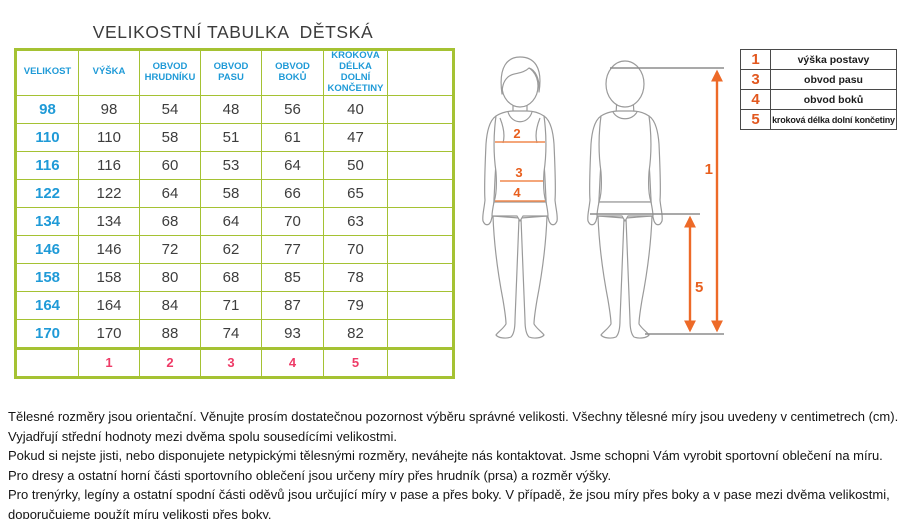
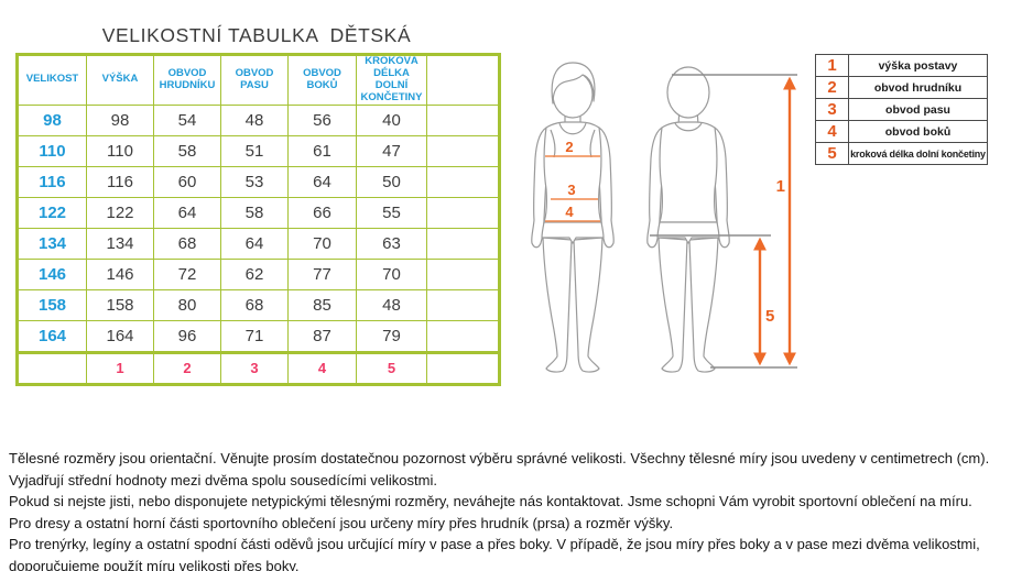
  VELIKOSTNÍ TABULKA DĚTSKÁ
  VELIKOST	VÝŠKA	OBVOD HRUDNÍKU	OBVOD PASU	OBVOD BOKŮ	KROKOVÁ DÉLKA DOLNÍ KONČETINY
  98	98	54	48	56	40
  110	110	58	51	61	47
  116	116	60	53	64	50
- 122	122	64	58	66	65
+ 122	122	64	58	66	55
  134	134	68	64	70	63
  146	146	72	62	77	70
- 158	158	80	68	85	78
+ 158	158	80	68	85	48
- 164	164	84	71	87	79
+ 164	164	96	71	87	79
- 170	170	88	74	93	82
  	1	2	3	4	5
  2
  3
  4
  1
  5
  1	výška postavy
+ 2	obvod hrudníku
  3	obvod pasu
  4	obvod boků
  5	kroková délka dolní končetiny
  Tělesné rozměry jsou orientační. Věnujte prosím dostatečnou pozornost výběru správné velikosti. Všechny tělesné míry jsou uvedeny v centimetrech (cm).
  Vyjadřují střední hodnoty mezi dvěma spolu sousedícími velikostmi.
  Pokud si nejste jisti, nebo disponujete netypickými tělesnými rozměry, neváhejte nás kontaktovat. Jsme schopni Vám vyrobit sportovní oblečení na míru.
  Pro dresy a ostatní horní části sportovního oblečení jsou určeny míry přes hrudník (prsa) a rozměr výšky.
  Pro trenýrky, legíny a ostatní spodní části oděvů jsou určující míry v pase a přes boky. V případě, že jsou míry přes boky a v pase mezi dvěma velikostmi,
  doporučujeme použít míru velikosti přes boky.
